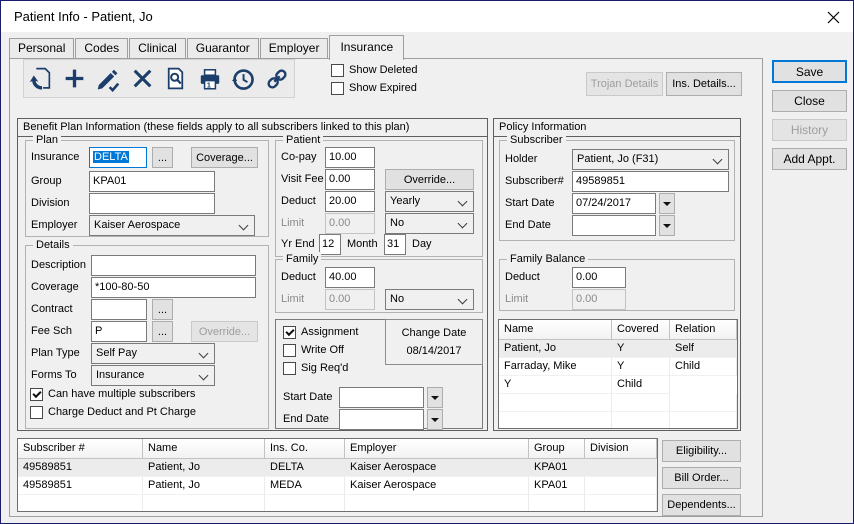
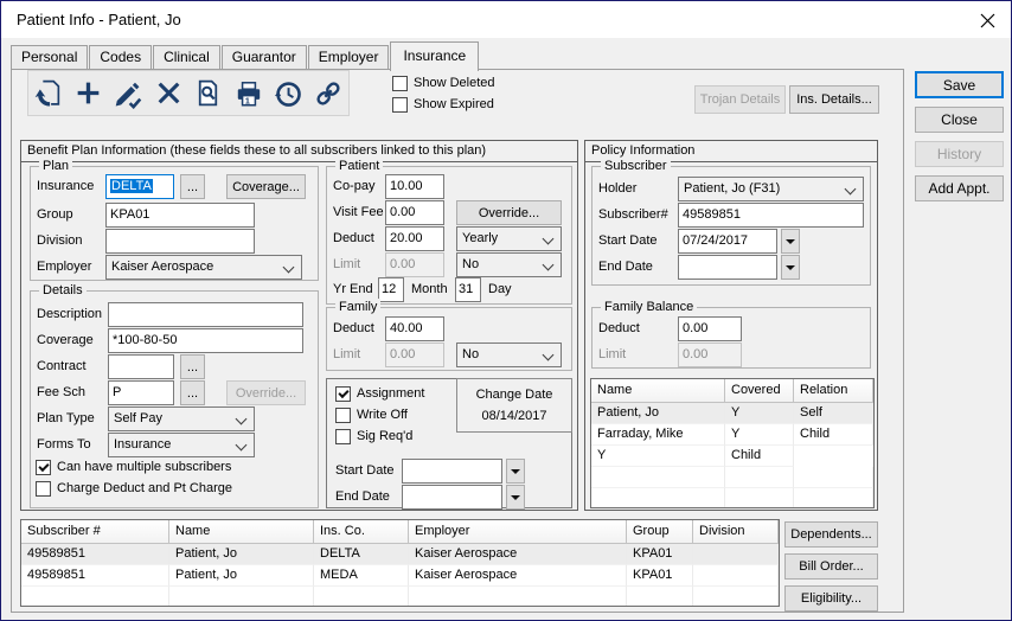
  Patient Info - Patient, Jo
  Personal
  Codes
  Clinical
  Guarantor
  Employer
  Insurance
  1
  Show Deleted
  Show Expired
  Trojan Details
  Ins. Details...
  Save
  Close
  History
  Add Appt.
- Benefit Plan Information (these fields apply to all subscribers linked to this plan)
+ Benefit Plan Information (these fields these to all subscribers linked to this plan)
  Policy Information
  Plan
  Insurance
  DELTA
  ...
  Coverage...
  Group
  KPA01
  Division
  Employer
  Kaiser Aerospace
  Details
  Description
  Coverage
  *100-80-50
  Contract
  ...
  Fee Sch
  P
  ...
  Override...
  Plan Type
  Self Pay
  Forms To
  Insurance
  Can have multiple subscribers
  Charge Deduct and Pt Charge
  Patient
  Co-pay
  10.00
  Visit Fee
  0.00
  Override...
  Deduct
  20.00
  Yearly
  Limit
  0.00
  No
  Yr End
  12
  Month
  31
  Day
  Family
  Deduct
  40.00
  Limit
  0.00
  No
  Assignment
  Write Off
  Sig Req'd
  Change Date
  08/14/2017
  Start Date
  End Date
  Subscriber
  Holder
  Patient, Jo (F31)
  Subscriber#
  49589851
  Start Date
  07/24/2017
  End Date
  Family Balance
  Deduct
  0.00
  Limit
  0.00
  Name
  Covered
  Relation
  Patient, Jo
  Y
  Self
  Farraday, Mike
  Y
  Child
  Y
  Child
  Subscriber #
  Name
  Ins. Co.
  Employer
  Group
  Division
  49589851
  Patient, Jo
  DELTA
  Kaiser Aerospace
  KPA01
  49589851
  Patient, Jo
  MEDA
  Kaiser Aerospace
  KPA01
- Eligibility...
+ Dependents...
  Bill Order...
- Dependents...
+ Eligibility...
